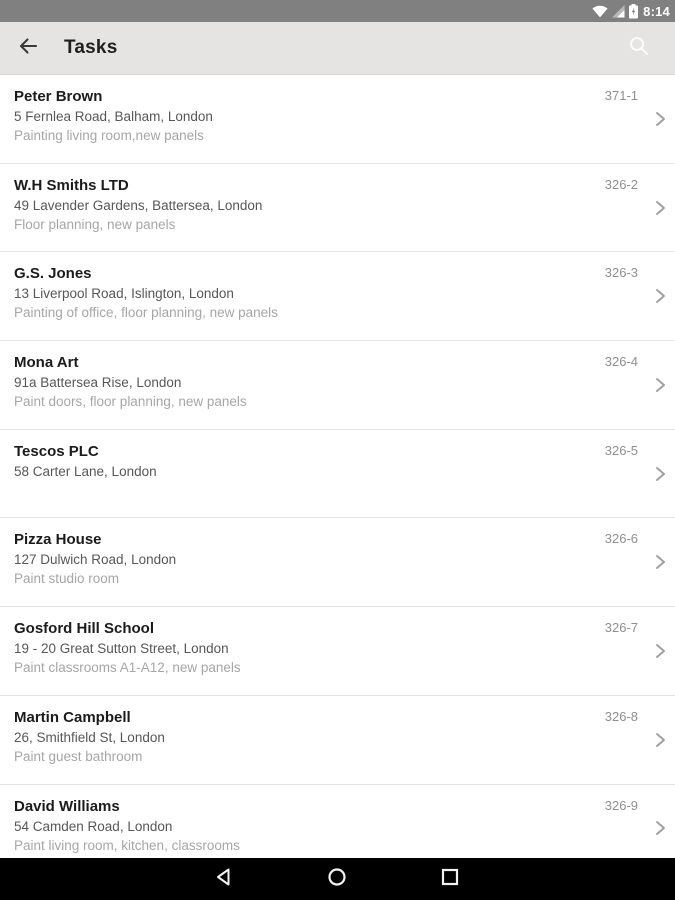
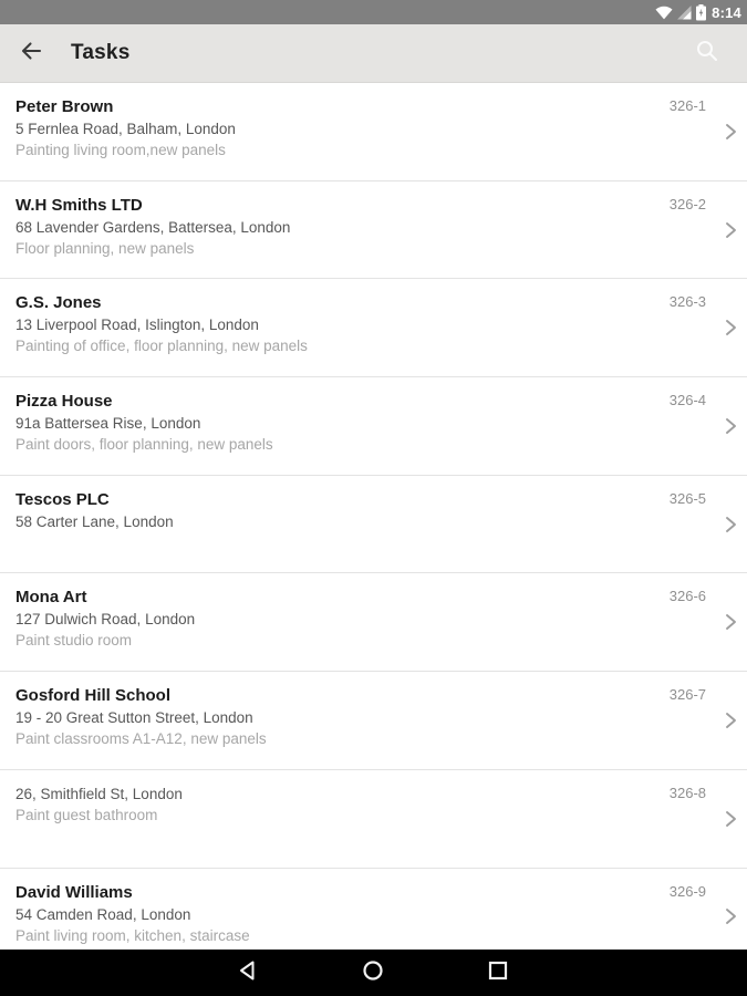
  8:14
  Tasks
  Peter Brown
  5 Fernlea Road, Balham, London
  Painting living room,new panels
- 371-1
+ 326-1
  W.H Smiths LTD
- 49 Lavender Gardens, Battersea, London
+ 68 Lavender Gardens, Battersea, London
  Floor planning, new panels
  326-2
  G.S. Jones
  13 Liverpool Road, Islington, London
  Painting of office, floor planning, new panels
  326-3
- Mona Art
+ Pizza House
  91a Battersea Rise, London
  Paint doors, floor planning, new panels
  326-4
  Tescos PLC
  58 Carter Lane, London
  326-5
- Pizza House
+ Mona Art
  127 Dulwich Road, London
  Paint studio room
  326-6
  Gosford Hill School
  19 - 20 Great Sutton Street, London
  Paint classrooms A1-A12, new panels
  326-7
- Martin Campbell
  26, Smithfield St, London
  Paint guest bathroom
  326-8
  David Williams
  54 Camden Road, London
- Paint living room, kitchen, classrooms
+ Paint living room, kitchen, staircase
  326-9
